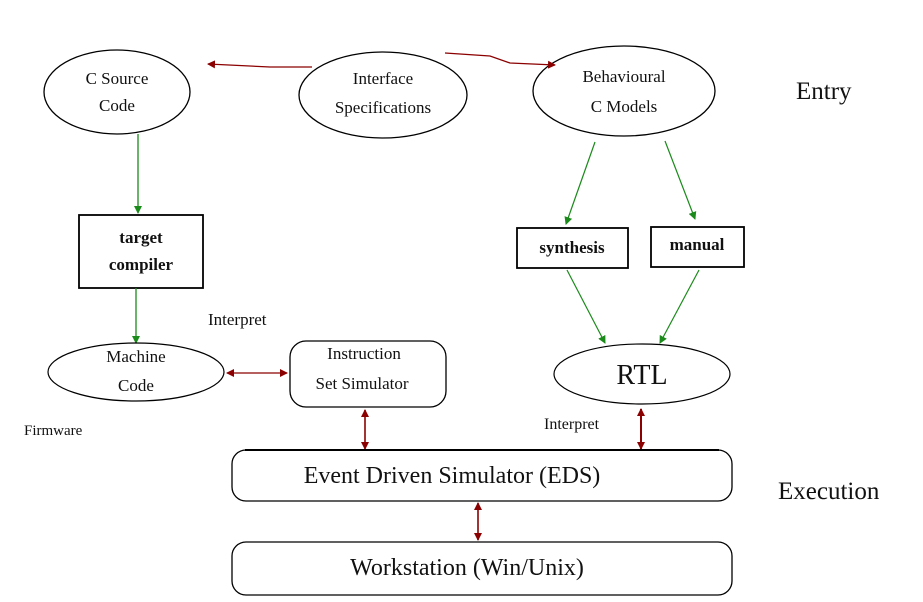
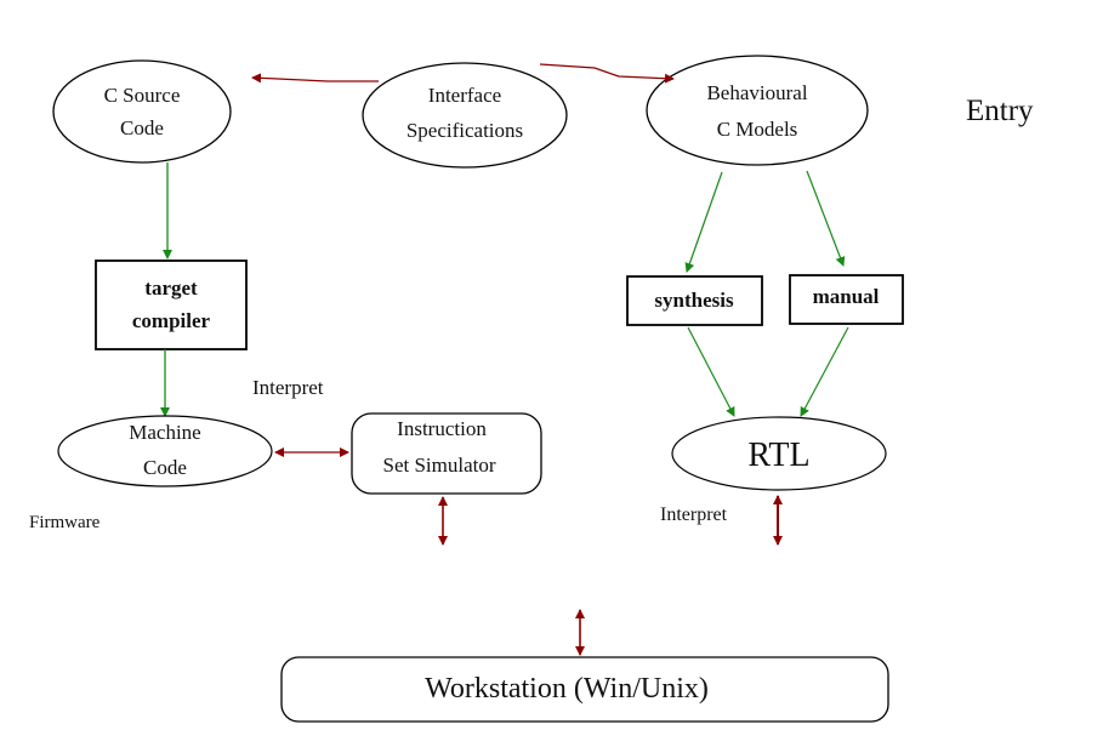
  C Source
  Code
  Interface
  Specifications
  Behavioural
  C Models
  Entry
  target
  compiler
  Interpret
  Machine
  Code
  Firmware
  Instruction
  Set Simulator
  synthesis
  manual
  RTL
  Interpret
- Event Driven Simulator (EDS)
- Execution
  Workstation (Win/Unix)
